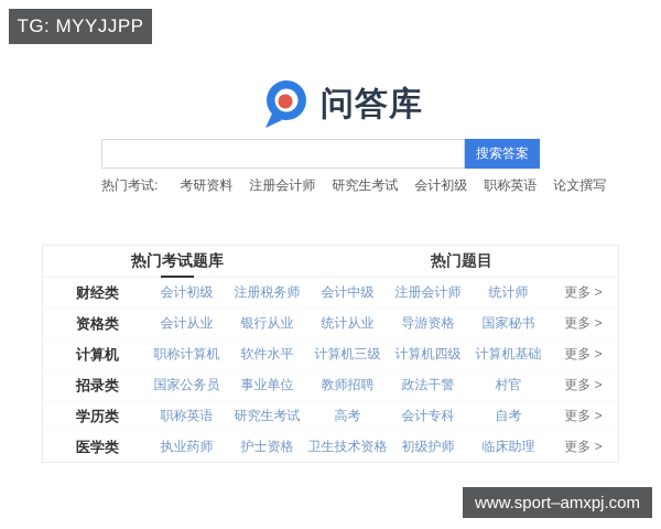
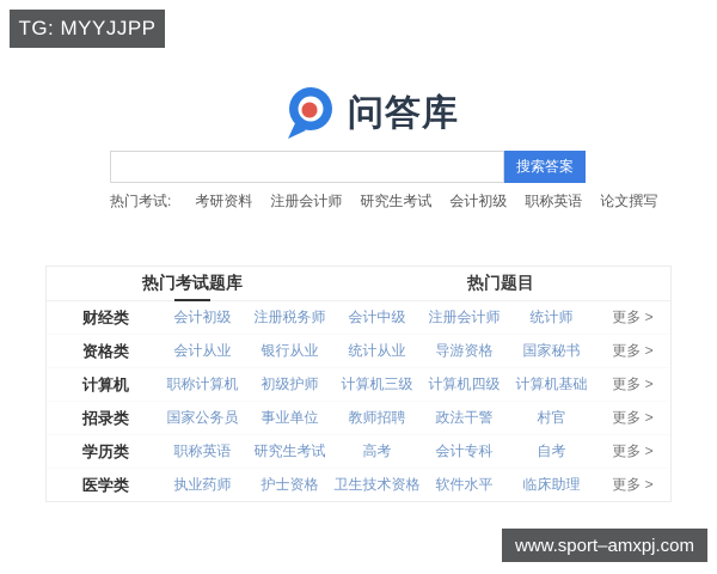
  TG: MYYJJPP
  问答库
  搜索答案
  热门考试:
  考研资料
  注册会计师
  研究生考试
  会计初级
  职称英语
  论文撰写
  热门考试题库
  热门题目
  财经类
  会计初级
  注册税务师
  会计中级
  注册会计师
  统计师
  更多 >
  资格类
  会计从业
  银行从业
  统计从业
  导游资格
  国家秘书
  更多 >
  计算机
  职称计算机
- 软件水平
+ 初级护师
  计算机三级
  计算机四级
  计算机基础
  更多 >
  招录类
  国家公务员
  事业单位
  教师招聘
  政法干警
  村官
  更多 >
  学历类
  职称英语
  研究生考试
  高考
  会计专科
  自考
  更多 >
  医学类
  执业药师
  护士资格
  卫生技术资格
- 初级护师
+ 软件水平
  临床助理
  更多 >
  www.sport–amxpj.com
